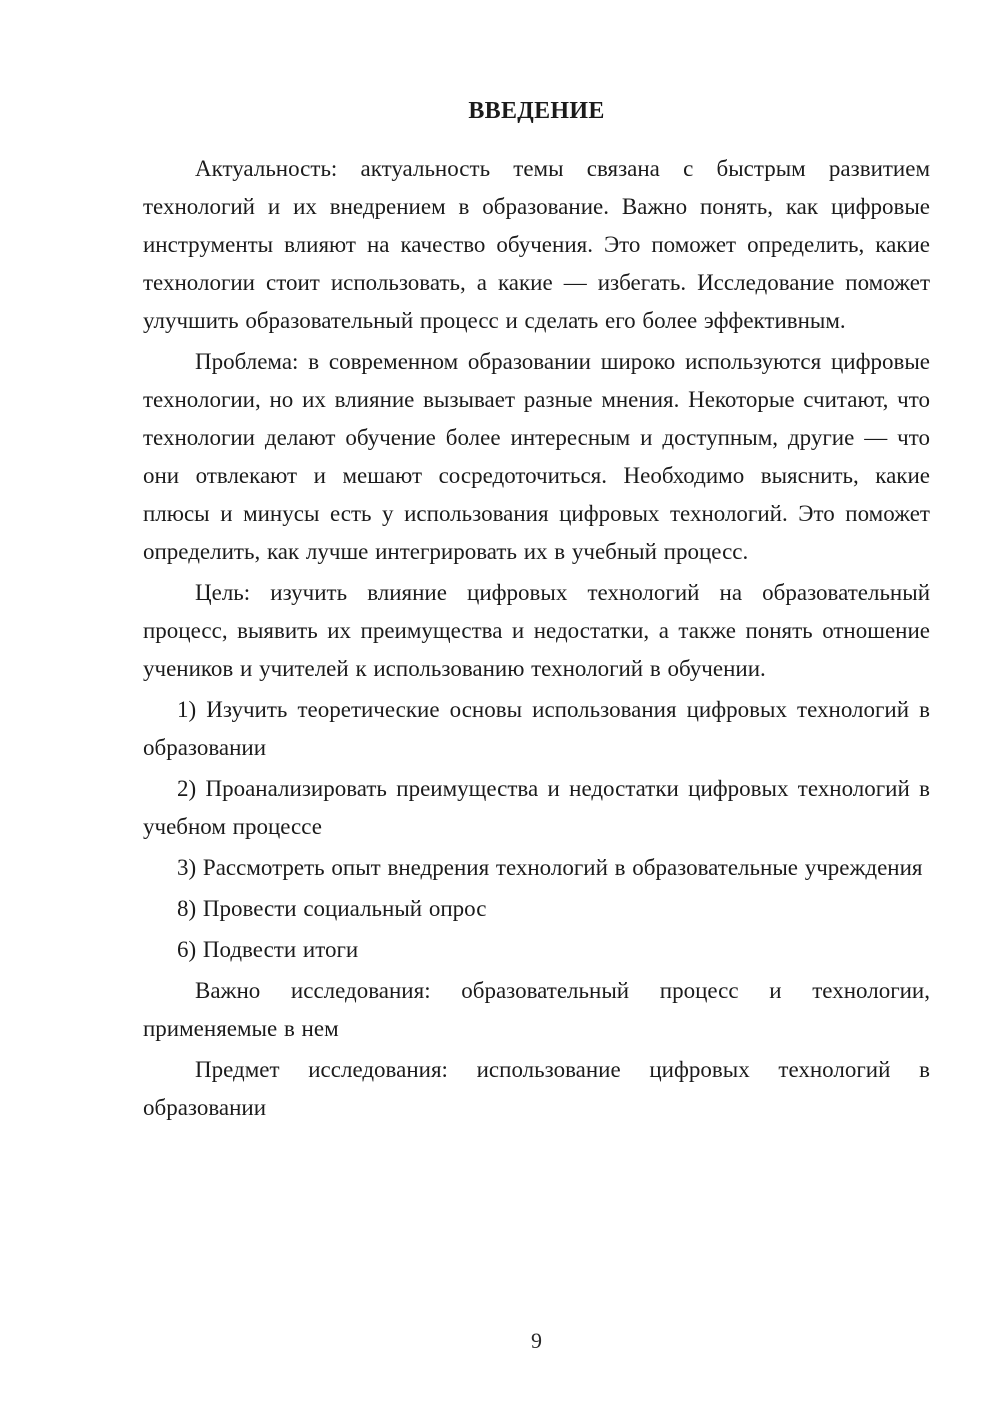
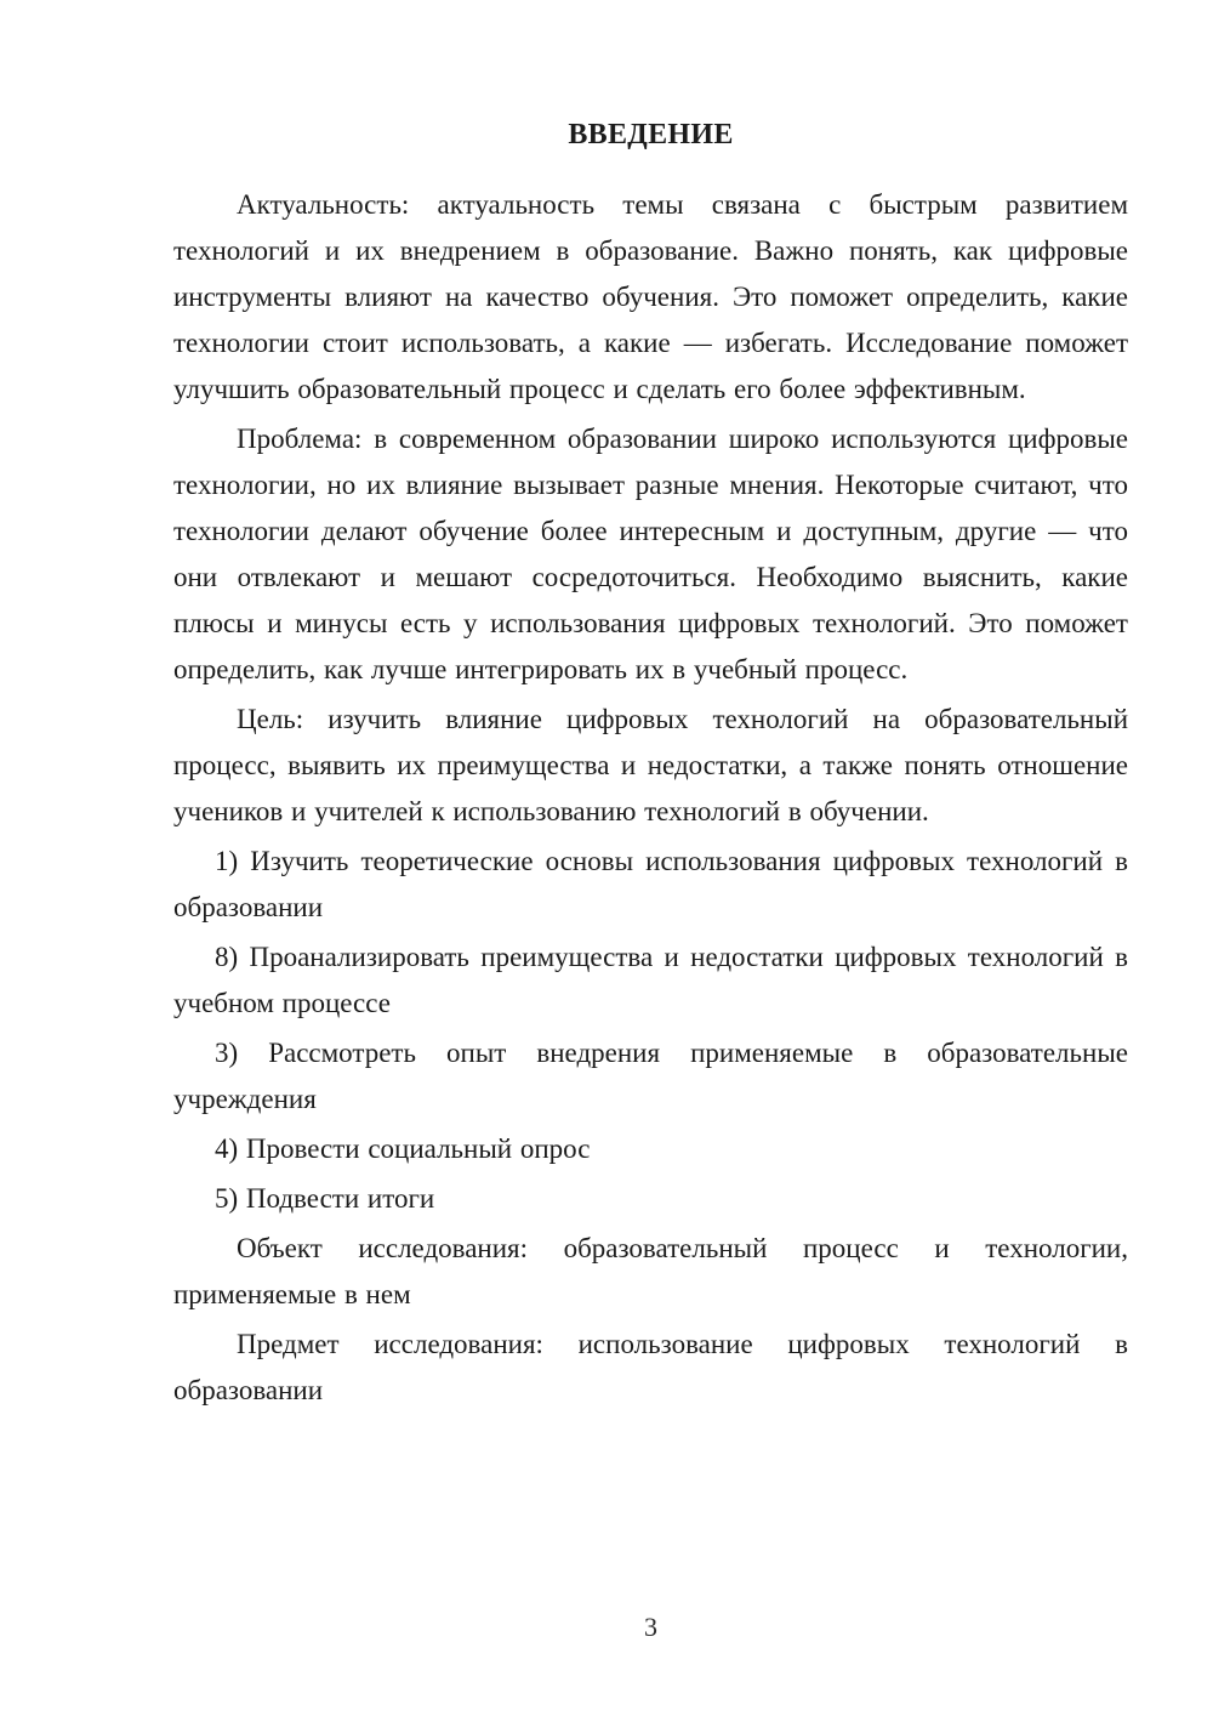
  ВВЕДЕНИЕ
  Актуальность: актуальность темы связана с быстрым развитием технологий и их внедрением в образование. Важно понять, как цифровые инструменты влияют на качество обучения. Это поможет определить, какие технологии стоит использовать, а какие — избегать. Исследование поможет улучшить образовательный процесс и сделать его более эффективным.
  Проблема: в современном образовании широко используются цифровые технологии, но их влияние вызывает разные мнения. Некоторые считают, что технологии делают обучение более интересным и доступным, другие — что они отвлекают и мешают сосредоточиться. Необходимо выяснить, какие плюсы и минусы есть у использования цифровых технологий. Это поможет определить, как лучше интегрировать их в учебный процесс.
  Цель: изучить влияние цифровых технологий на образовательный процесс, выявить их преимущества и недостатки, а также понять отношение учеников и учителей к использованию технологий в обучении.
  1) Изучить теоретические основы использования цифровых технологий в образовании
- 2) Проанализировать преимущества и недостатки цифровых технологий в учебном процессе
+ 8) Проанализировать преимущества и недостатки цифровых технологий в учебном процессе
- 3) Рассмотреть опыт внедрения технологий в образовательные учреждения
+ 3) Рассмотреть опыт внедрения применяемые в образовательные учреждения
- 8) Провести социальный опрос
+ 4) Провести социальный опрос
- 6) Подвести итоги
+ 5) Подвести итоги
- Важно исследования: образовательный процесс и технологии, применяемые в нем
+ Объект исследования: образовательный процесс и технологии, применяемые в нем
  Предмет исследования: использование цифровых технологий в образовании
- 9
+ 3
